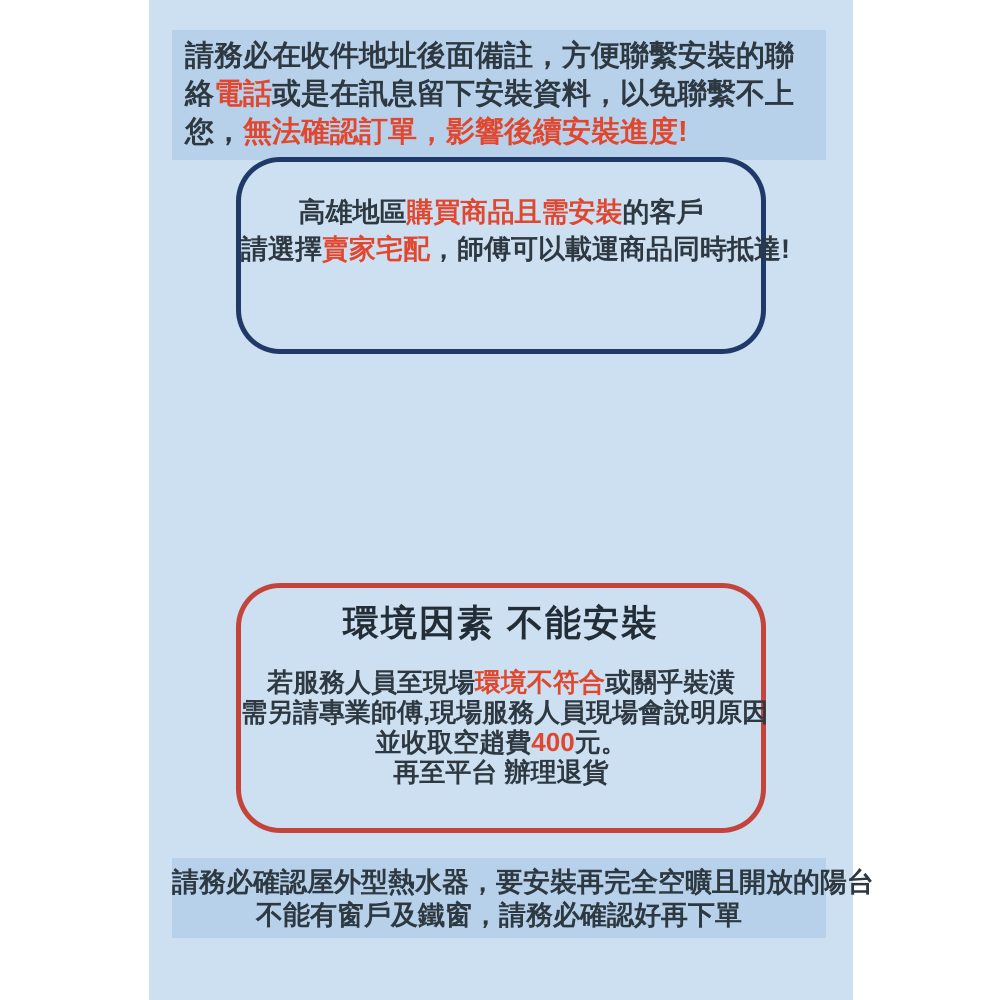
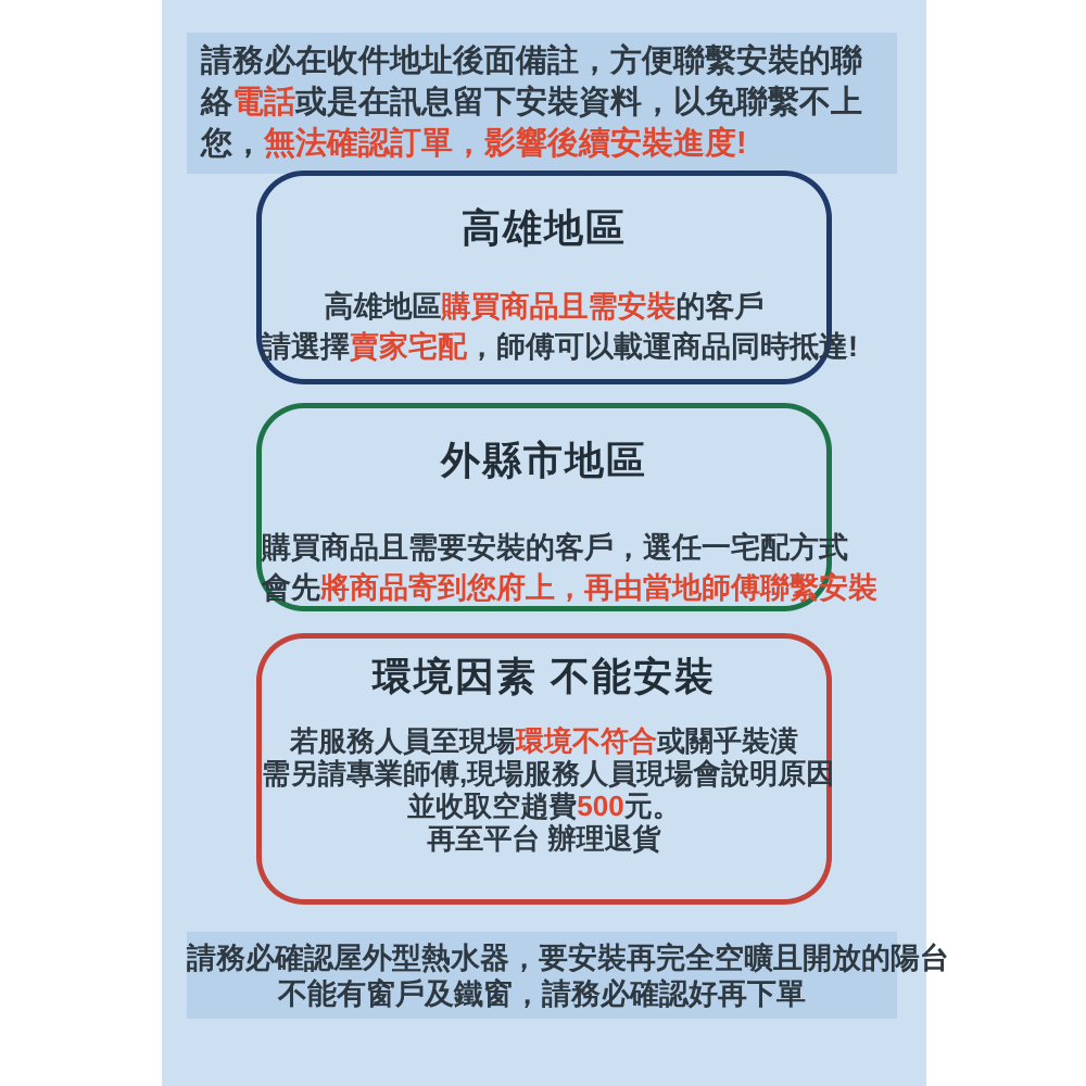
  請務必在收件地址後面備註，方便聯繫安裝的聯絡電話或是在訊息留下安裝資料，以免聯繫不上您，無法確認訂單，影響後續安裝進度!
+ 高雄地區
  高雄地區購買商品且需安裝的客戶
  請選擇賣家宅配，師傅可以載運商品同時抵達!
+ 外縣市地區
+ 購買商品且需要安裝的客戶，選任一宅配方式
+ 會先將商品寄到您府上，再由當地師傅聯繫安裝
  環境因素 不能安裝
  若服務人員至現場環境不符合或關乎裝潢
  需另請專業師傅,現場服務人員現場會說明原因
- 並收取空趙費400元。
+ 並收取空趙費500元。
  再至平台 辦理退貨
  請務必確認屋外型熱水器，要安裝再完全空曠且開放的陽台
  不能有窗戶及鐵窗，請務必確認好再下單
